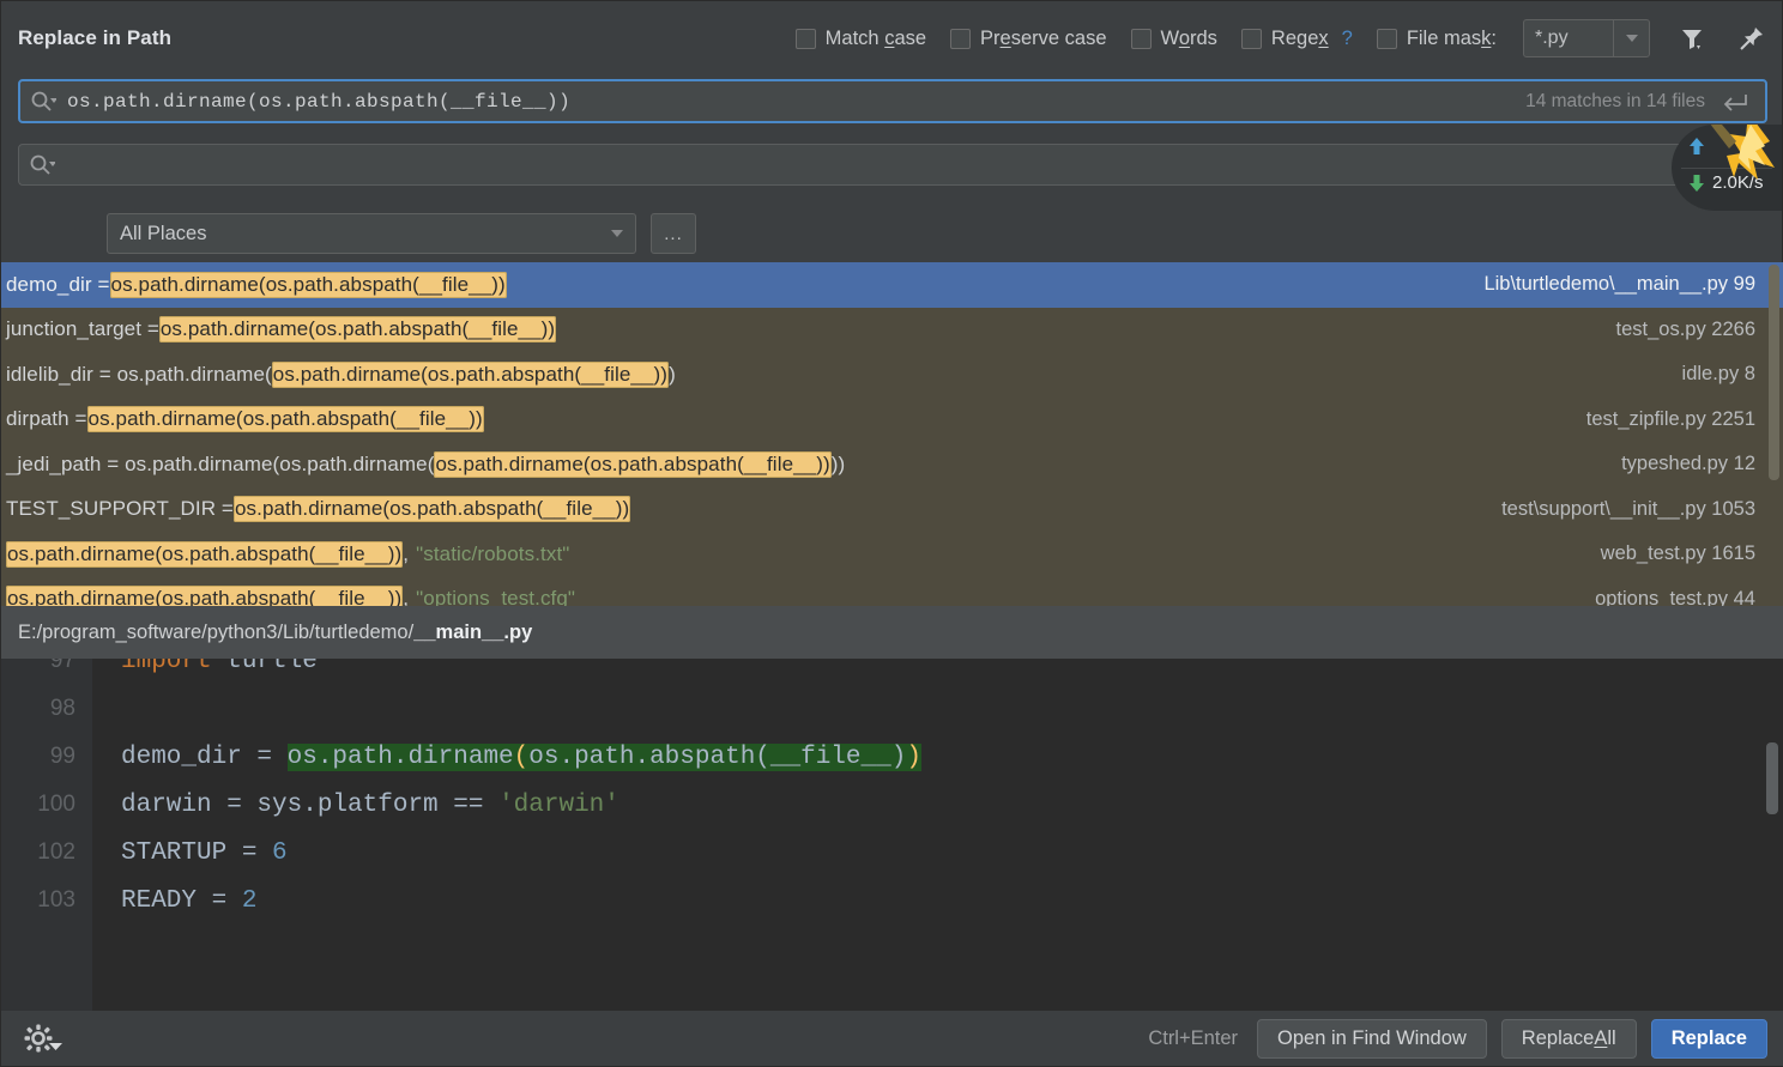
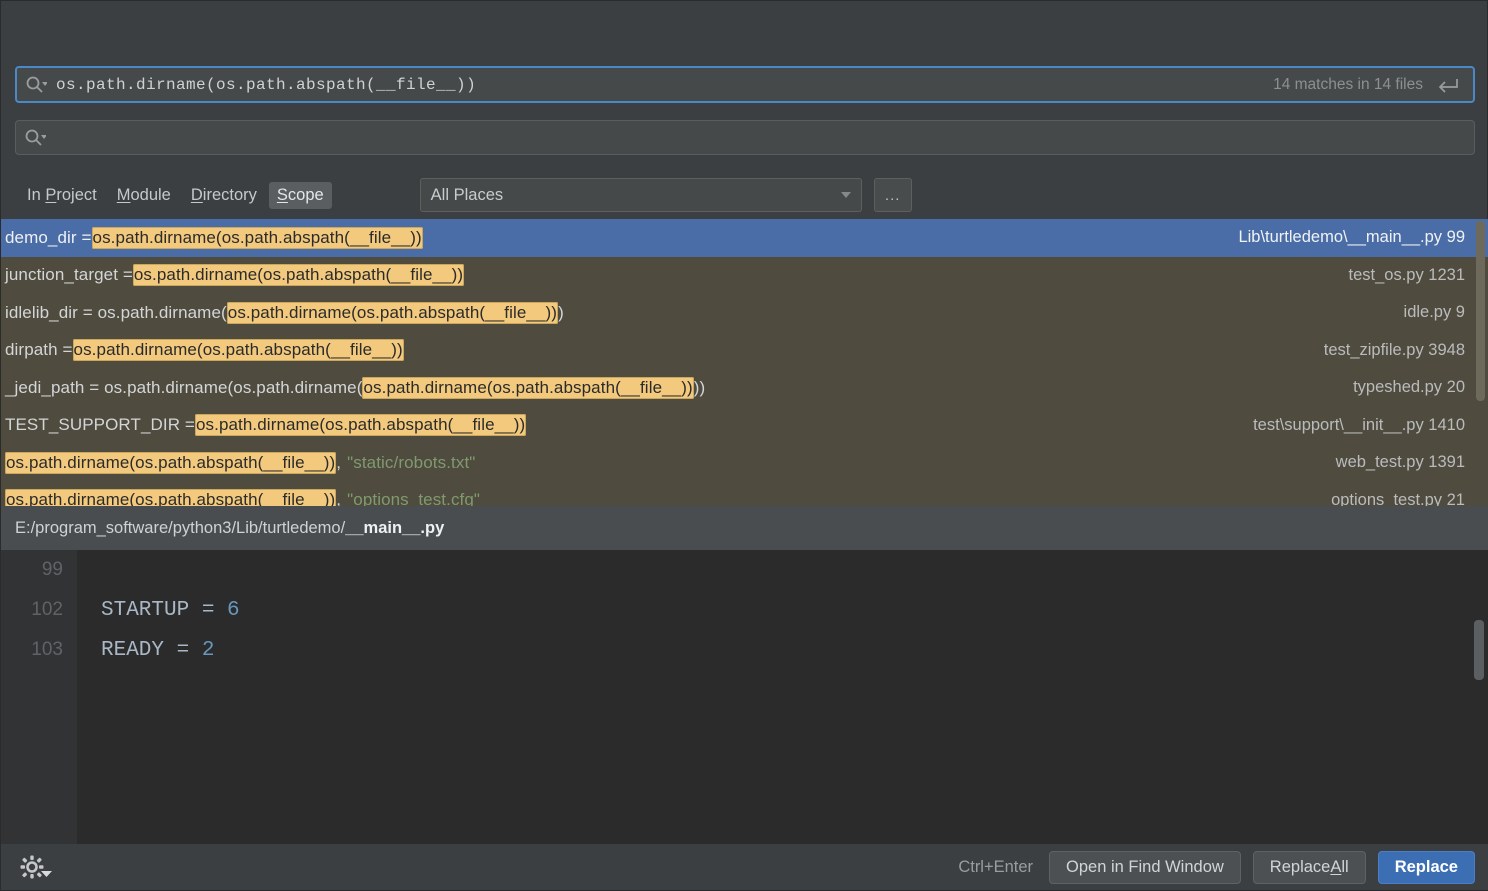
- Replace in Path
- Match case
- Preserve case
- Words
- Regex
- ?
- File mask:
- *.py
  os.path.dirname(os.path.abspath(__file__))
  14 matches in 14 files
+ In Project
+ Module
+ Directory
+ Scope
  All Places
  ...
  demo_dir =
  os.path.dirname(os.path.abspath(__file__))
  Lib\turtledemo\__main__.py 99
  junction_target =
  os.path.dirname(os.path.abspath(__file__))
- test_os.py 2266
+ test_os.py 1231
  idlelib_dir = os.path.dirname(
  os.path.dirname(os.path.abspath(__file__))
  )
- idle.py 8
+ idle.py 9
  dirpath =
  os.path.dirname(os.path.abspath(__file__))
- test_zipfile.py 2251
+ test_zipfile.py 3948
  _jedi_path = os.path.dirname(os.path.dirname(
  os.path.dirname(os.path.abspath(__file__))
  ))
- typeshed.py 12
+ typeshed.py 20
  TEST_SUPPORT_DIR =
  os.path.dirname(os.path.abspath(__file__))
- test\support\__init__.py 1053
+ test\support\__init__.py 1410
  os.path.dirname(os.path.abspath(__file__))
  ,
  "static/robots.txt"
- web_test.py 1615
+ web_test.py 1391
  os.path.dirname(os.path.abspath(__file__))
  ,
  "options_test.cfg"
- options_test.py 44
+ options_test.py 21
  E:/program_software/python3/Lib/turtledemo/__main__.py
- 97
- import turtle
- 98
  99
- demo_dir = os.path.dirname(os.path.abspath(__file__))
- 100
- darwin = sys.platform == 'darwin'
  102
  STARTUP = 6
  103
  READY = 2
  Ctrl+Enter
  Open in Find Window
  Replace
  A
  ll
  Replace
- 2.0K/s
